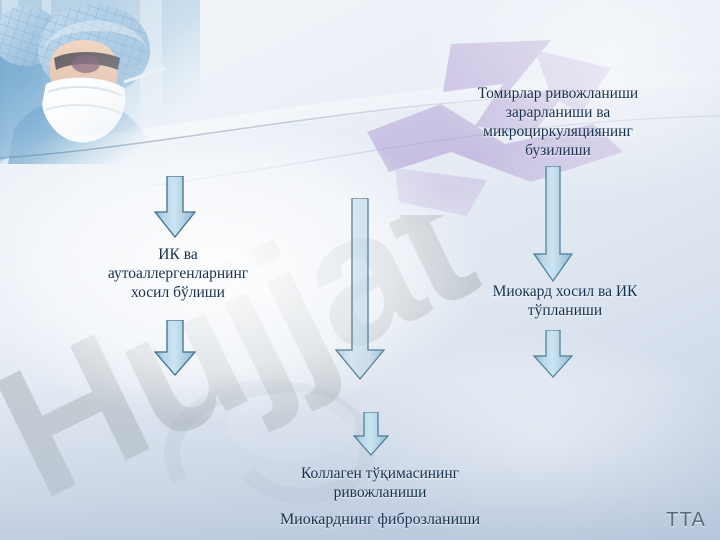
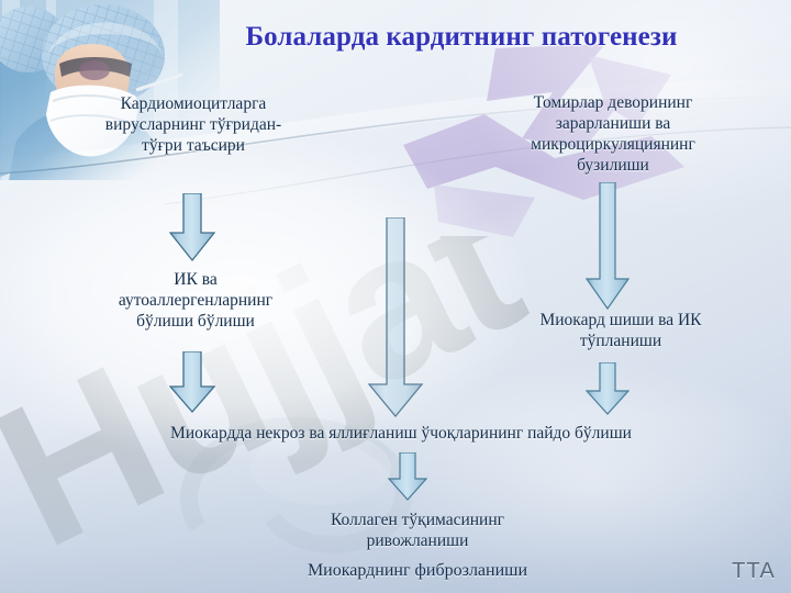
+ Болаларда кардитнинг патогенези
+ Кардиомиоцитларга вирусларнинг тўғридан-тўғри таъсири
- Томирлар ривожланиши зарарланиши ва микроциркуляциянинг бузилиши
+ Томирлар деворининг зарарланиши ва микроциркуляциянинг бузилиши
- ИК ва аутоаллергенларнинг хосил бўлиши
+ ИК ва аутоаллергенларнинг бўлиши бўлиши
- Миокард хосил ва ИК тўпланиши
+ Миокард шиши ва ИК тўпланиши
+ Миокардда некроз ва яллиғланиш ўчоқларининг пайдо бўлиши
  Коллаген тўқимасининг ривожланиши
  Миокарднинг фиброзланиши
  TTA
